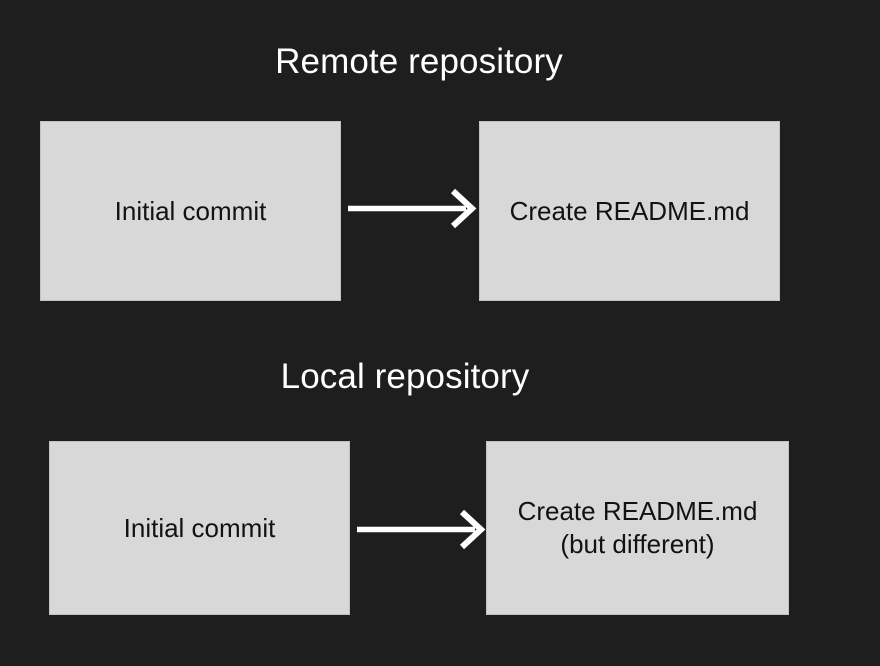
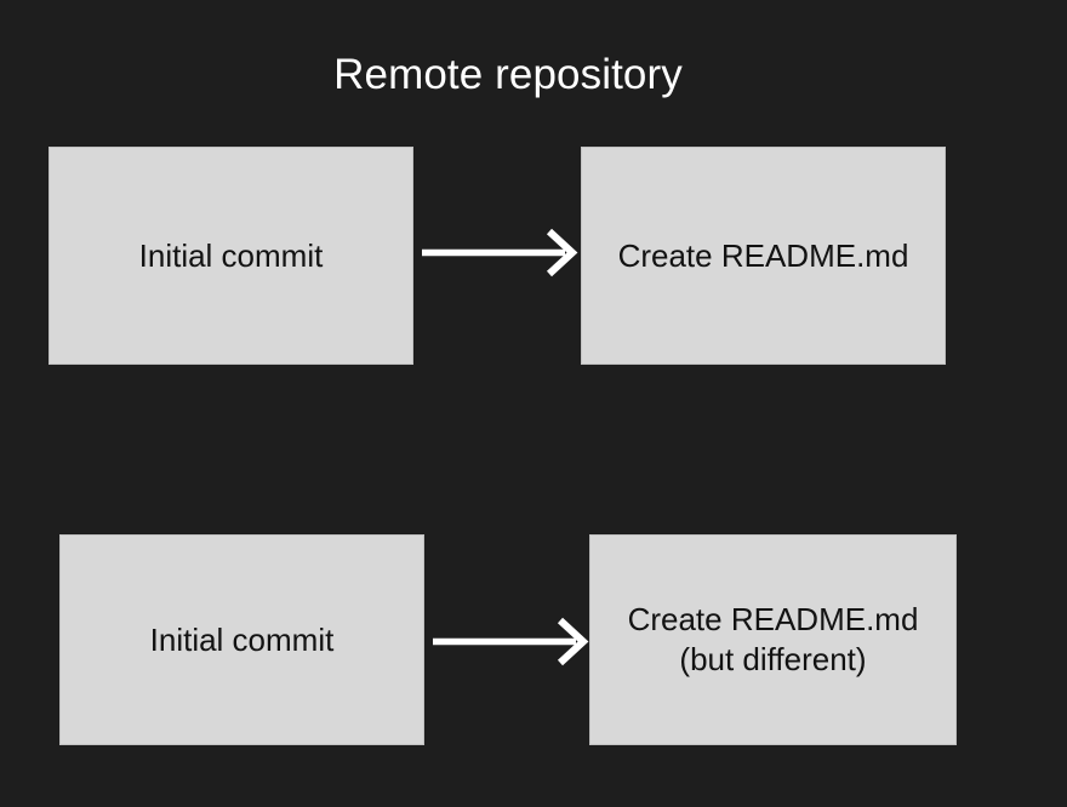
  Remote repository
  Initial commit
  Create README.md
- Local repository
  Initial commit
  Create README.md
  (but different)
